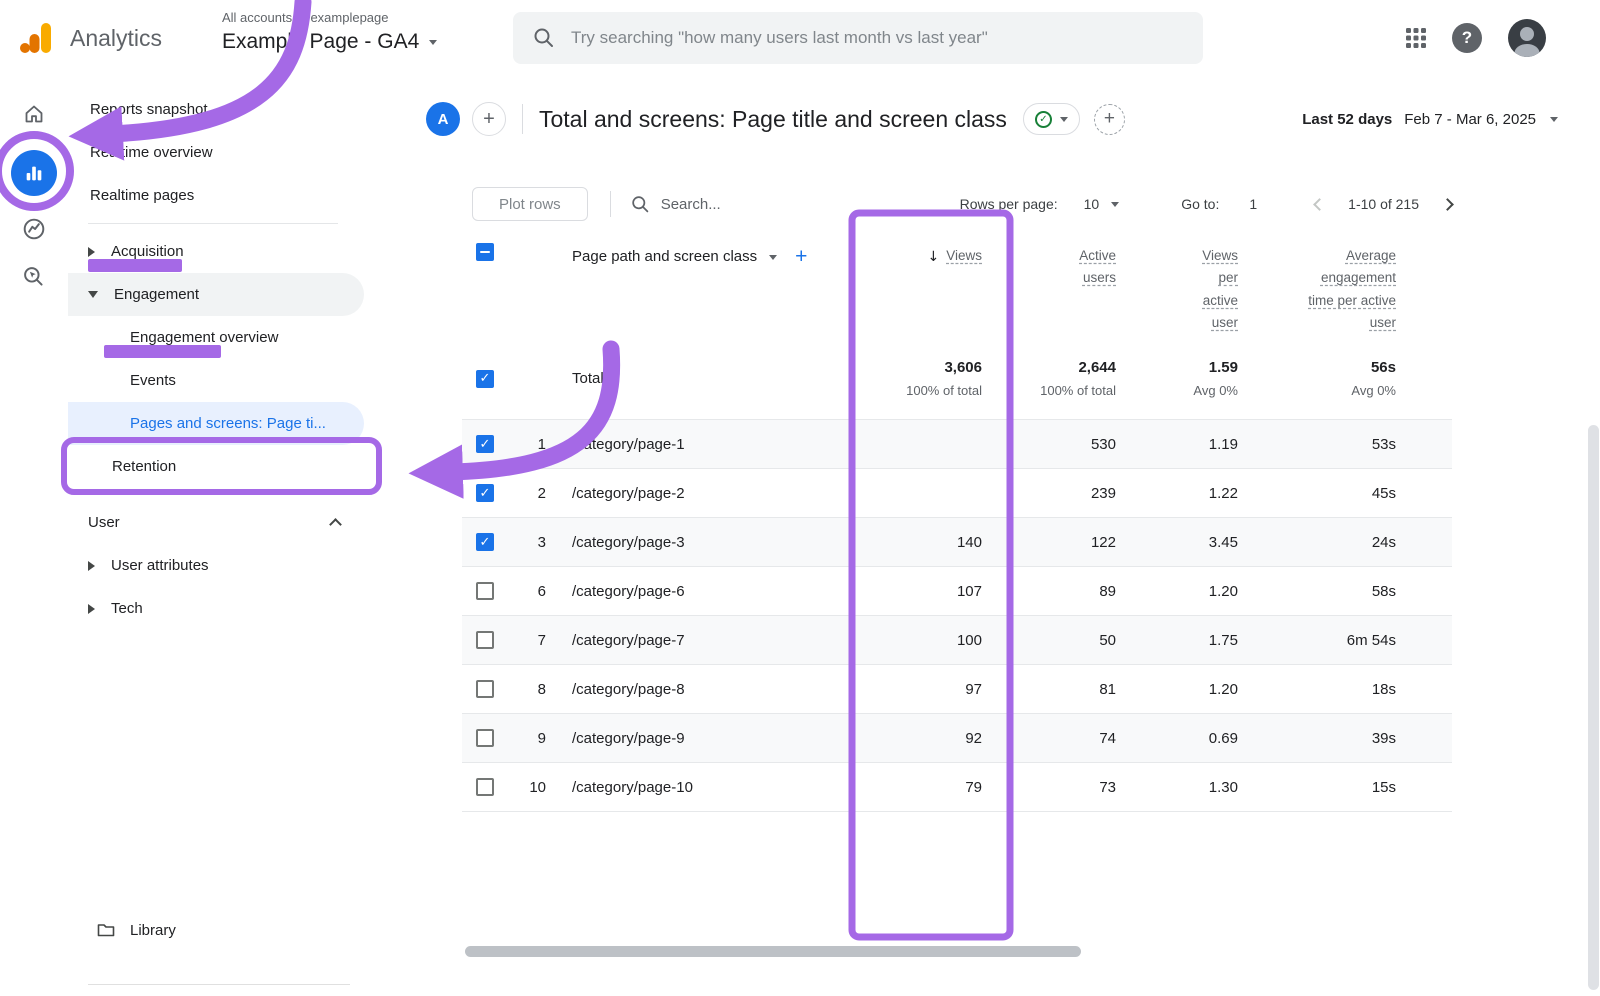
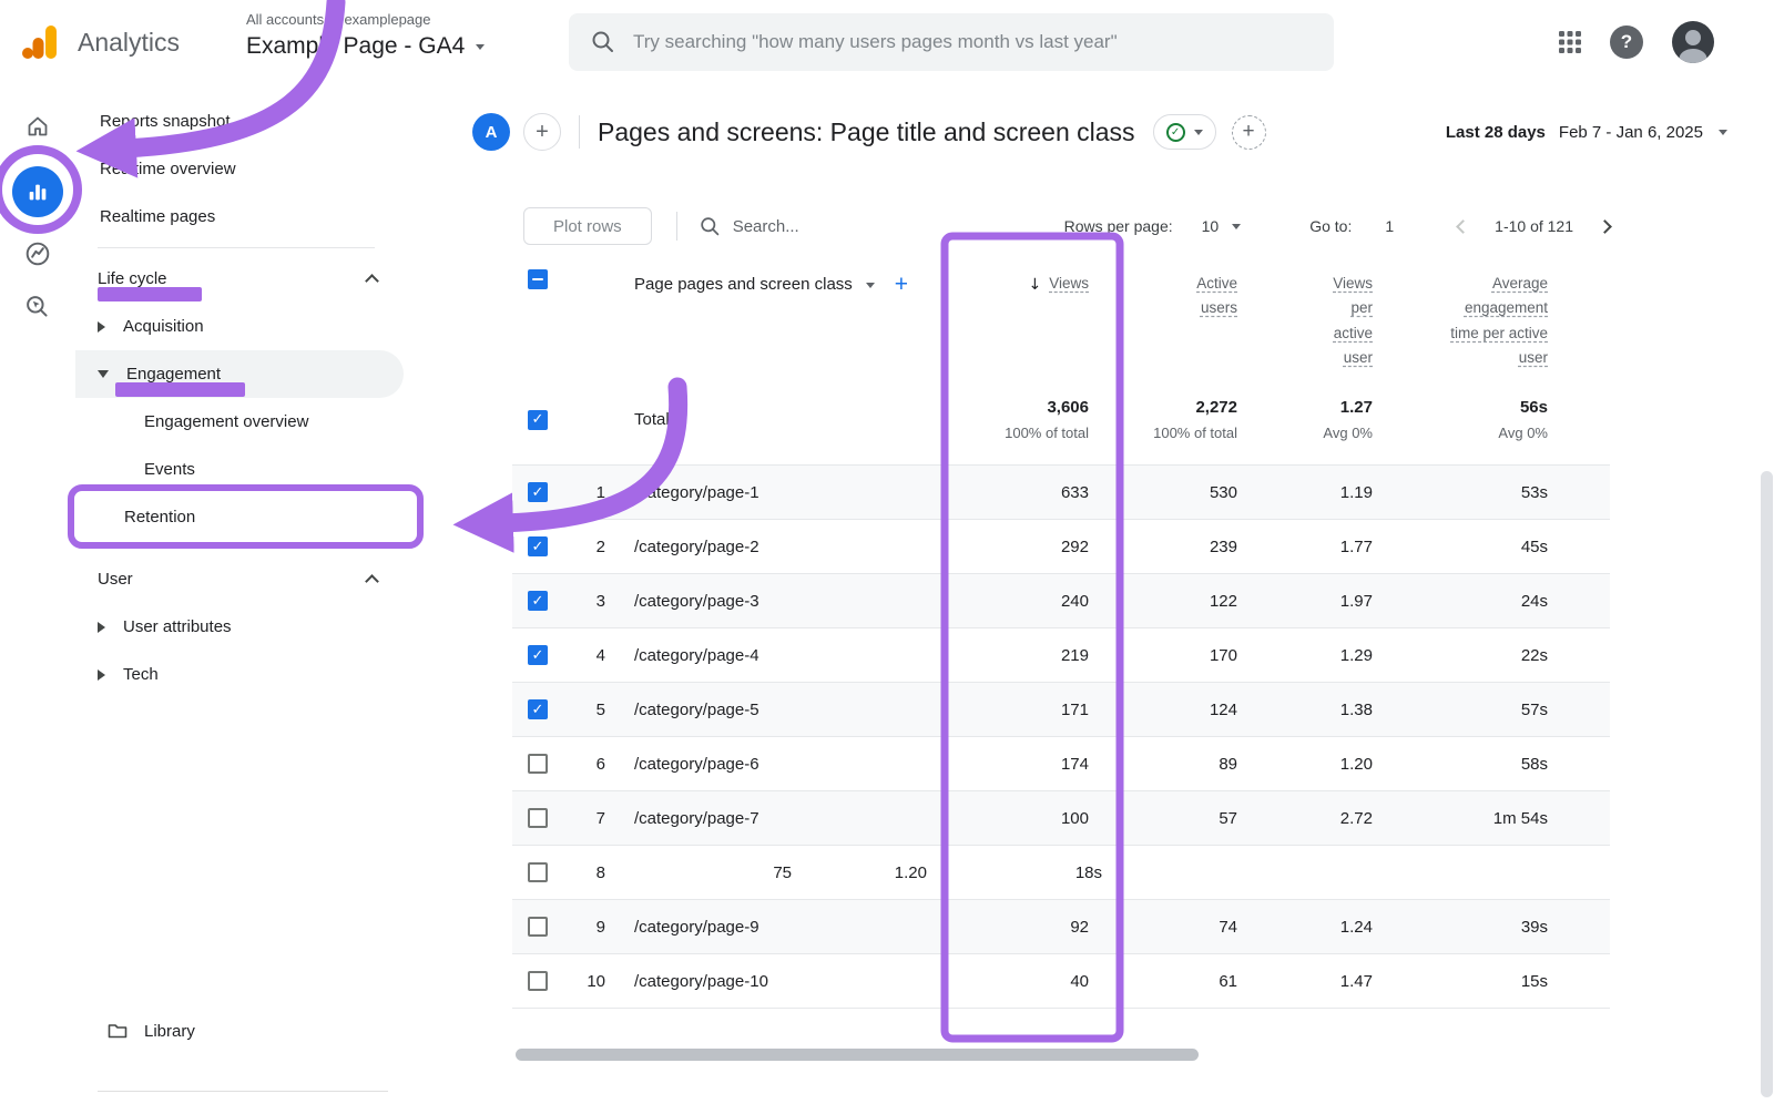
  Analytics
  All accounts
  examplepage
  Examp Page - GA4
- Try searching "how many users last month vs last year"
+ Try searching "how many users pages month vs last year"
  ?
  Reports snapshot
  Realtime overview
  Realtime pages
+ Life cycle
  Acquisition
  Engagement
  Engagement overview
  Events
- Pages and screens: Page ti...
  Retention
  User
  User attributes
  Tech
  Library
  A
- Total and screens: Page title and screen class
+ Pages and screens: Page title and screen class
- Last 52 days
+ Last 28 days
- Feb 7 - Mar 6, 2025
+ Feb 7 - Jan 6, 2025
  Plot rows
  Search...
  Rows per page:
  10
  Go to:
  1
- 1-10 of 215
+ 1-10 of 121
- Page path and screen class
+ Page pages and screen class
  Views
  Active users
  Views per active user
  Average engagement time per active user
  Total
  3,606
  100% of total
- 2,644
+ 2,272
  100% of total
- 1.59
+ 1.27
  Avg 0%
  56s
  Avg 0%
  1
  tegory/page-1
+ 633
  530
  1.19
  53s
  2
  /category/page-2
+ 292
  239
- 1.22
+ 1.77
  45s
  3
  /category/page-3
- 140
+ 240
  122
- 3.45
+ 1.97
  24s
+ 4
+ /category/page-4
+ 219
+ 170
+ 1.29
+ 22s
+ 5
+ /category/page-5
+ 171
+ 124
+ 1.38
+ 57s
  6
  /category/page-6
- 107
+ 174
  89
  1.20
  58s
  7
  /category/page-7
  100
- 50
+ 57
- 1.75
+ 2.72
- 6m 54s
+ 1m 54s
  8
- /category/page-8
- 97
+ 75
- 81
  1.20
  18s
  9
  /category/page-9
  92
  74
- 0.69
+ 1.24
  39s
  10
  /category/page-10
- 79
+ 40
- 73
+ 61
- 1.30
+ 1.47
  15s
